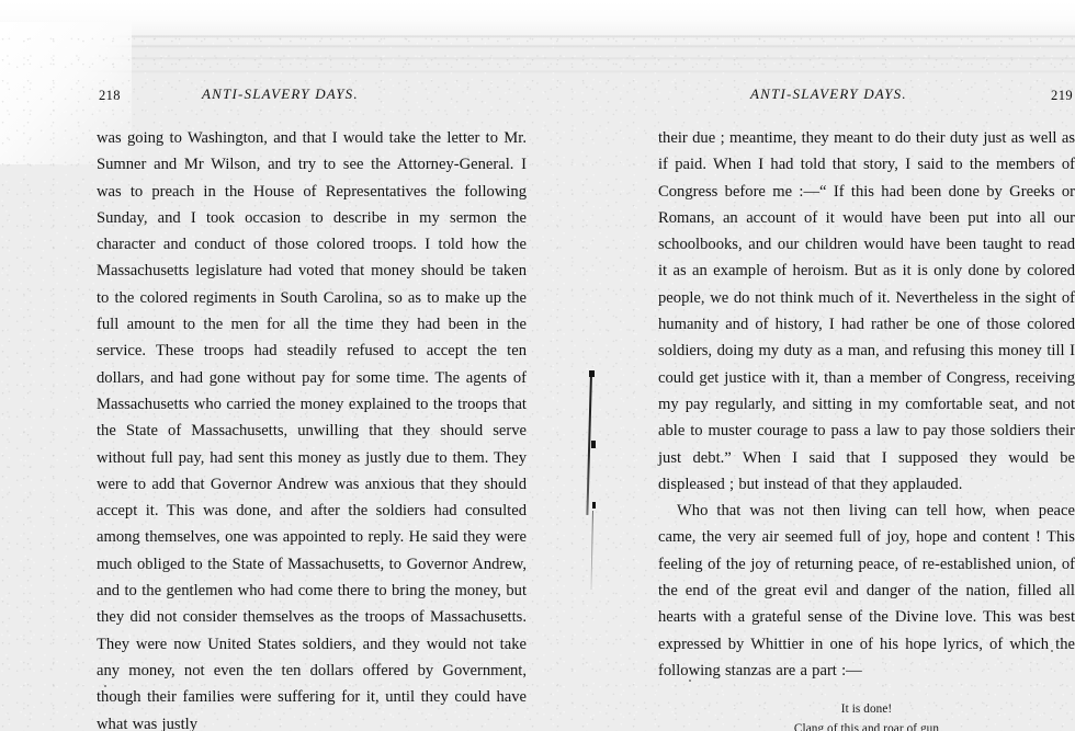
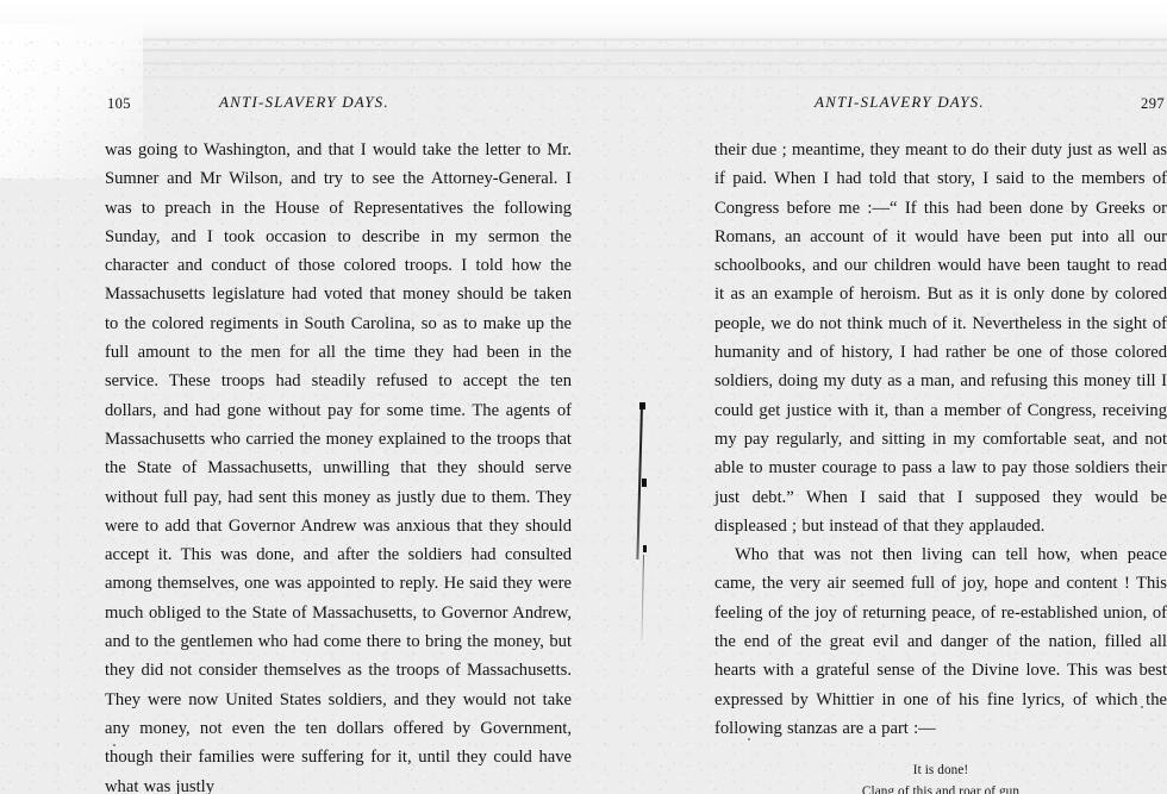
- 218
+ 105
  ANTI-SLAVERY DAYS.
  was going to Washington, and that I would take the letter to Mr. Sumner and Mr Wilson, and try to see the Attorney-General. I was to preach in the House of Representatives the following Sunday, and I took occasion to describe in my sermon the character and conduct of those colored troops. I told how the Massachusetts legislature had voted that money should be taken to the colored regiments in South Carolina, so as to make up the full amount to the men for all the time they had been in the service. These troops had steadily refused to accept the ten dollars, and had gone without pay for some time. The agents of Massachusetts who carried the money explained to the troops that the State of Massachusetts, unwilling that they should serve without full pay, had sent this money as justly due to them. They were to add that Governor Andrew was anxious that they should accept it. This was done, and after the soldiers had consulted among themselves, one was appointed to reply. He said they were much obliged to the State of Massachusetts, to Governor Andrew, and to the gentlemen who had come there to bring the money, but they did not consider themselves as the troops of Massachusetts. They were now United States soldiers, and they would not take any money, not even the ten dollars offered by Government, though their families were suffering for it, until they could have what was justly
  ANTI-SLAVERY DAYS.
- 219
+ 297
  their due ; meantime, they meant to do their duty just as well as if paid. When I had told that story, I said to the members of Congress before me :—“ If this had been done by Greeks or Romans, an account of it would have been put into all our schoolbooks, and our children would have been taught to read it as an example of heroism. But as it is only done by colored people, we do not think much of it. Nevertheless in the sight of humanity and of history, I had rather be one of those colored soldiers, doing my duty as a man, and refusing this money till I could get justice with it, than a member of Congress, receiving my pay regularly, and sitting in my comfortable seat, and not able to muster courage to pass a law to pay those soldiers their just debt.” When I said that I supposed they would be displeased ; but instead of that they applauded.
- Who that was not then living can tell how, when peace came, the very air seemed full of joy, hope and content ! This feeling of the joy of returning peace, of re-established union, of the end of the great evil and danger of the nation, filled all hearts with a grateful sense of the Divine love. This was best expressed by Whittier in one of his hope lyrics, of which the following stanzas are a part :—
+ Who that was not then living can tell how, when peace came, the very air seemed full of joy, hope and content ! This feeling of the joy of returning peace, of re-established union, of the end of the great evil and danger of the nation, filled all hearts with a grateful sense of the Divine love. This was best expressed by Whittier in one of his fine lyrics, of which the following stanzas are a part :—
  It is done!
  Clang of this and roar of gun
